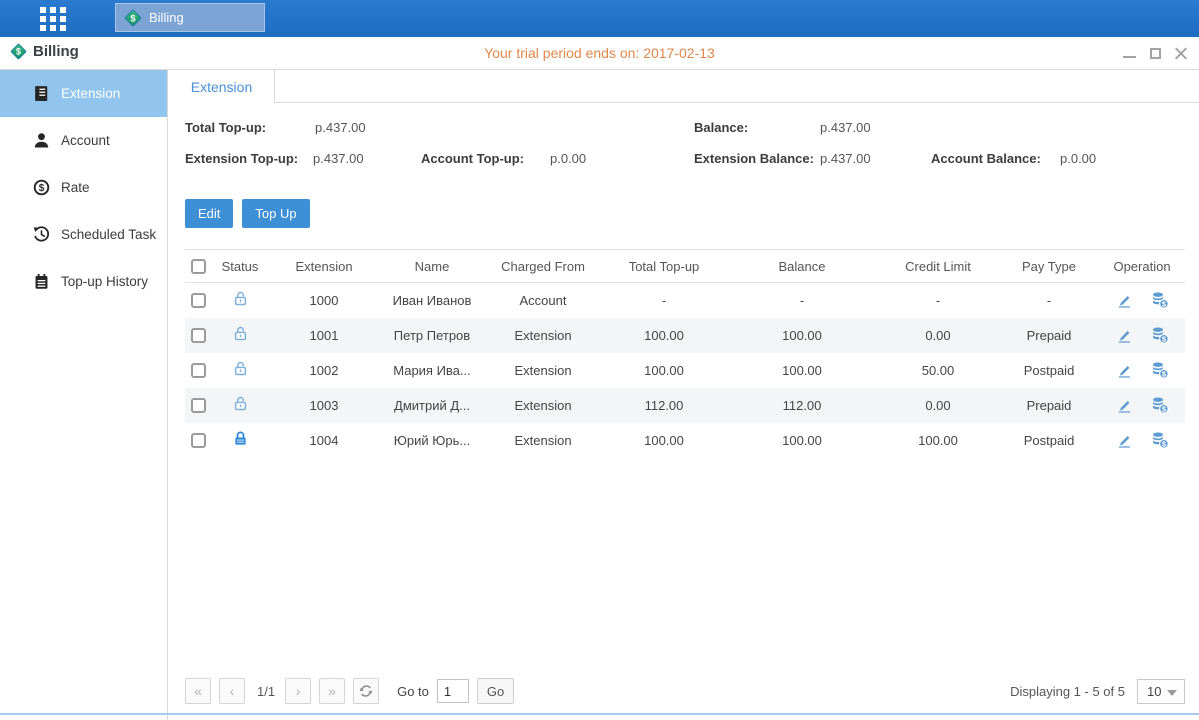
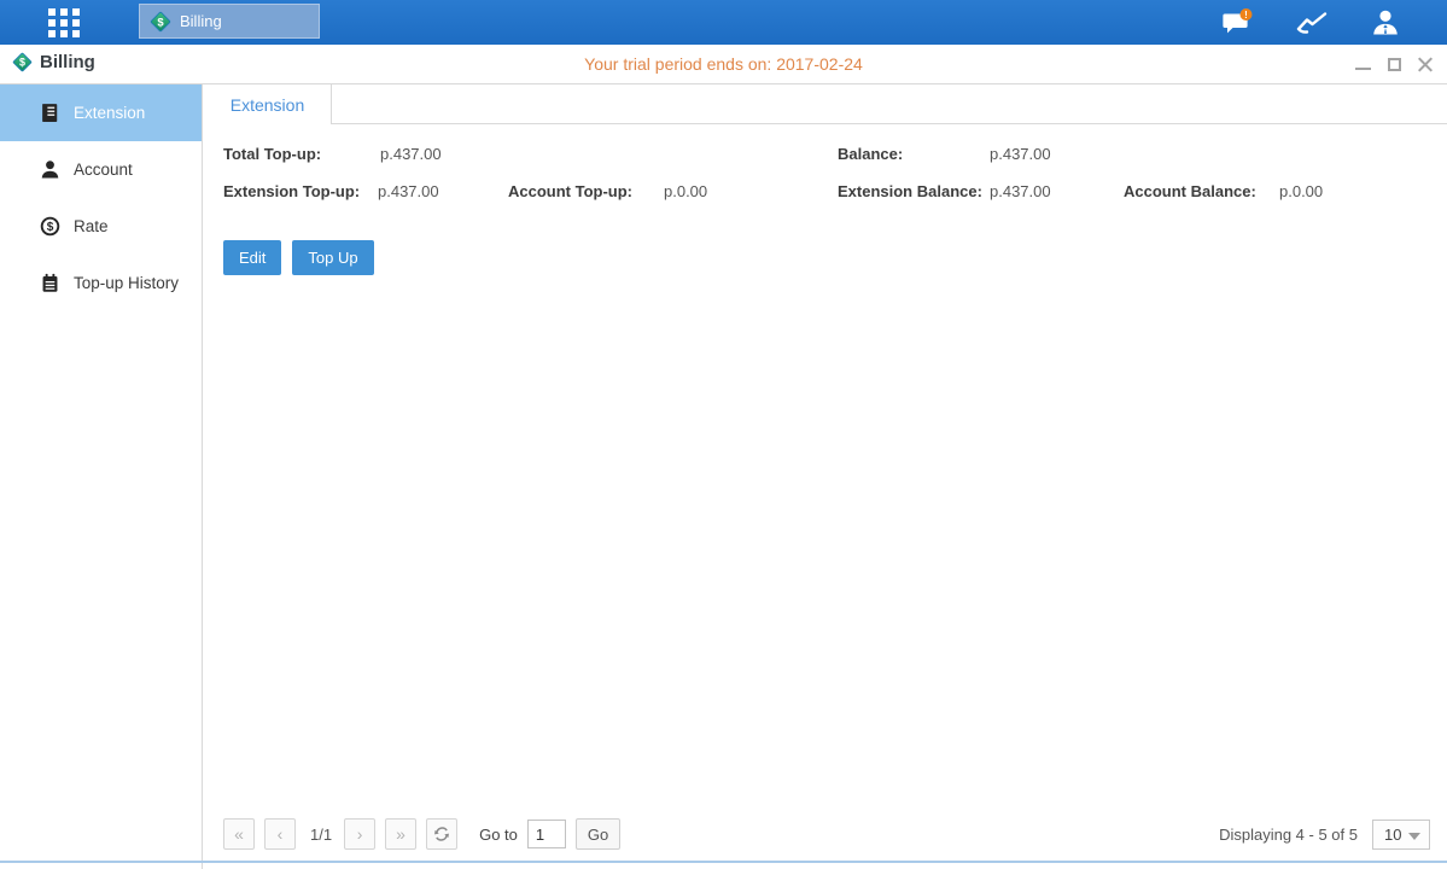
  $
  Billing
+ !
  $
  Billing
- Your trial period ends on: 2017-02-13
+ Your trial period ends on: 2017-02-24
  Extension
  Account
  $
  Rate
- Scheduled Task
  Top-up History
  Extension
  Total Top-up:
  p.437.00
  Balance:
  p.437.00
  Extension Top-up:
  p.437.00
  Account Top-up:
  p.0.00
  Extension Balance:
  p.437.00
  Account Balance:
  p.0.00
  Edit
  Top Up
- 	Status	Extension	Name	Charged From	Total Top-up	Balance	Credit Limit	Pay Type	Operation
- 		1000	Иван Иванов	Account	-	-	-	-	$
- 		1001	Петр Петров	Extension	100.00	100.00	0.00	Prepaid	$
- 		1002	Мария Ива...	Extension	100.00	100.00	50.00	Postpaid	$
- 		1003	Дмитрий Д...	Extension	112.00	112.00	0.00	Prepaid	$
- 		1004	Юрий Юрь...	Extension	100.00	100.00	100.00	Postpaid	$
  «
  ‹
  1/1
  ›
  »
  Go to
  1
  Go
- Displaying 1 - 5 of 5
+ Displaying 4 - 5 of 5
  10
